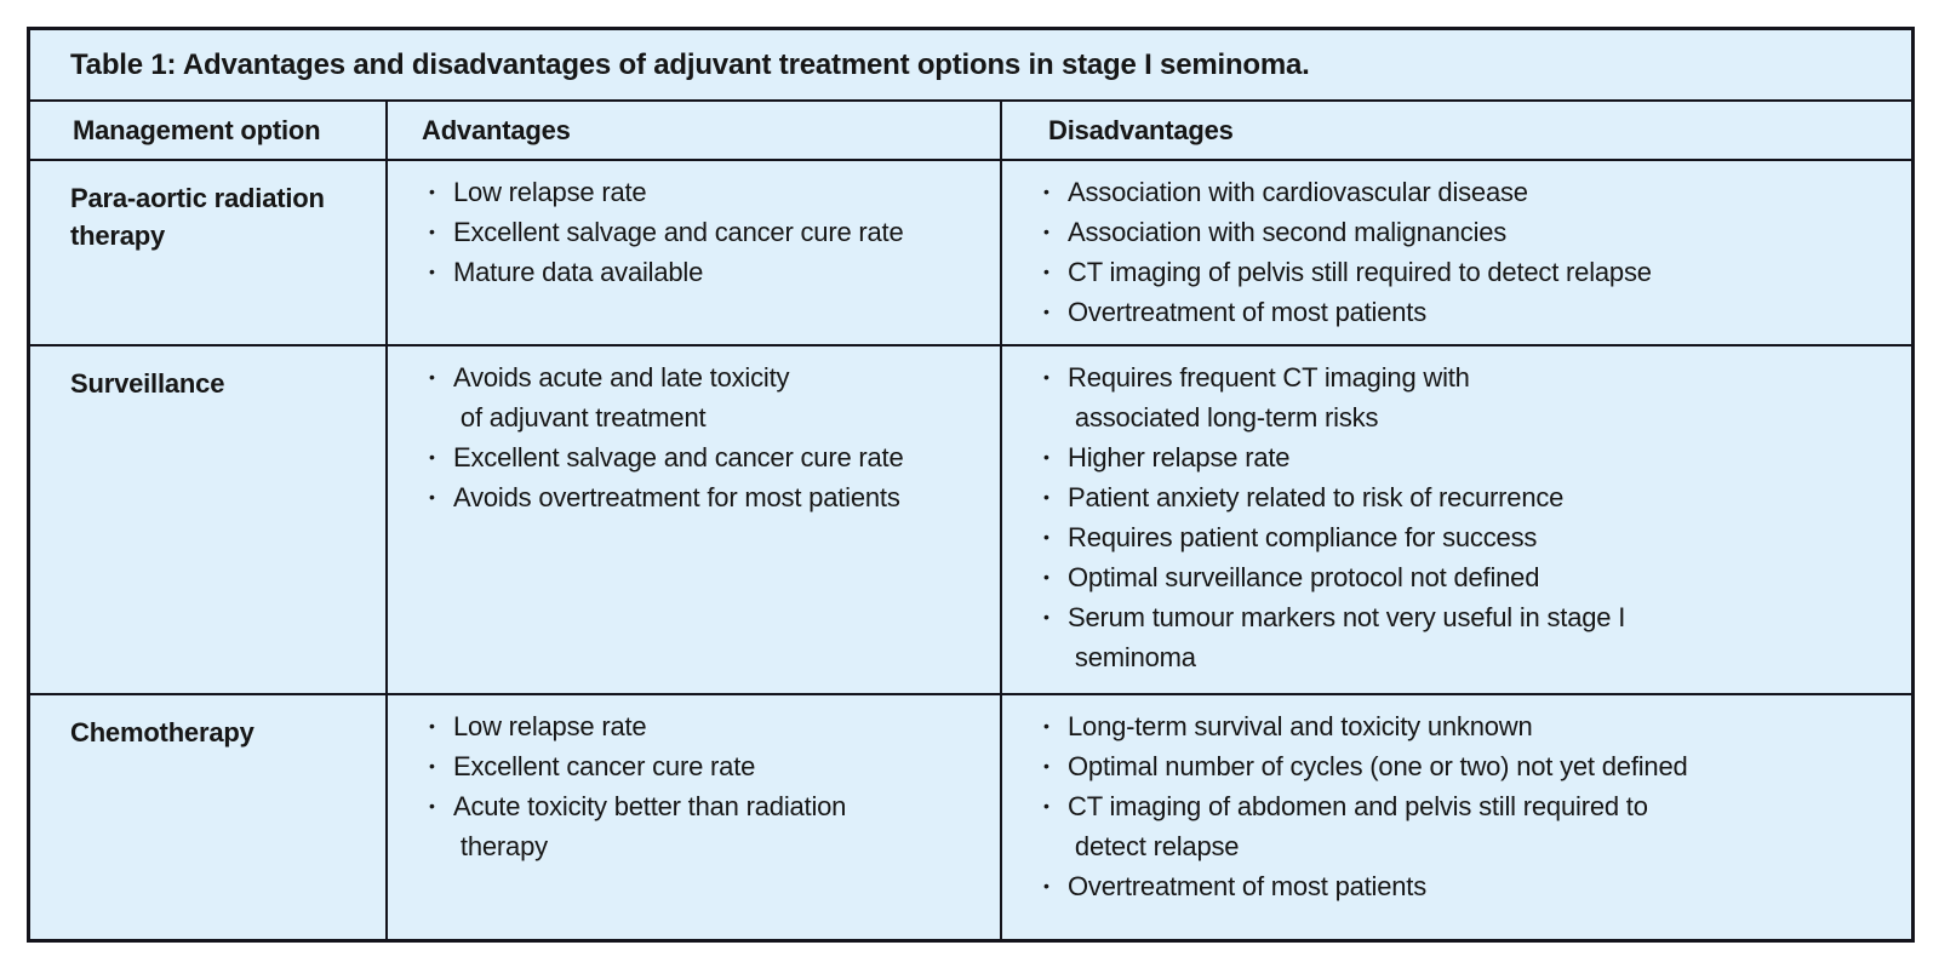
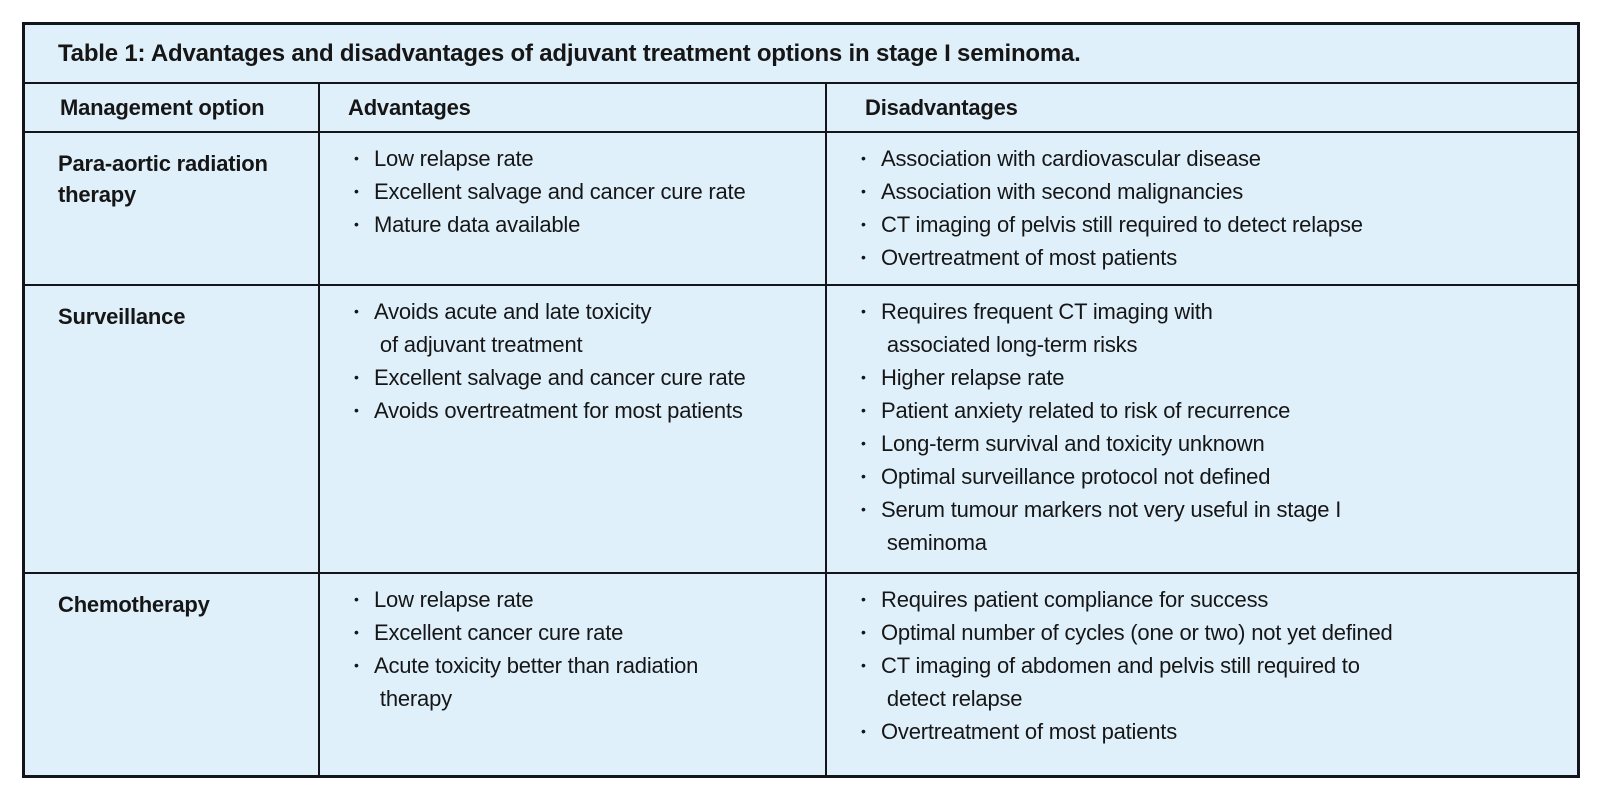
  Table 1: Advantages and disadvantages of adjuvant treatment options in stage I seminoma.
  Management option
  Advantages
  Disadvantages
  Para-aortic radiation therapy
  •
  Low relapse rate
  •
  Excellent salvage and cancer cure rate
  •
  Mature data available
  •
  Association with cardiovascular disease
  •
  Association with second malignancies
  •
  CT imaging of pelvis still required to detect relapse
  •
  Overtreatment of most patients
  Surveillance
  •
  Avoids acute and late toxicity
  of adjuvant treatment
  •
  Excellent salvage and cancer cure rate
  •
  Avoids overtreatment for most patients
  •
  Requires frequent CT imaging with
  associated long-term risks
  •
  Higher relapse rate
  •
  Patient anxiety related to risk of recurrence
  •
- Requires patient compliance for success
+ Long-term survival and toxicity unknown
  •
  Optimal surveillance protocol not defined
  •
  Serum tumour markers not very useful in stage I
  seminoma
  Chemotherapy
  •
  Low relapse rate
  •
  Excellent cancer cure rate
  •
  Acute toxicity better than radiation
  therapy
  •
- Long-term survival and toxicity unknown
+ Requires patient compliance for success
  •
  Optimal number of cycles (one or two) not yet defined
  •
  CT imaging of abdomen and pelvis still required to
  detect relapse
  •
  Overtreatment of most patients
